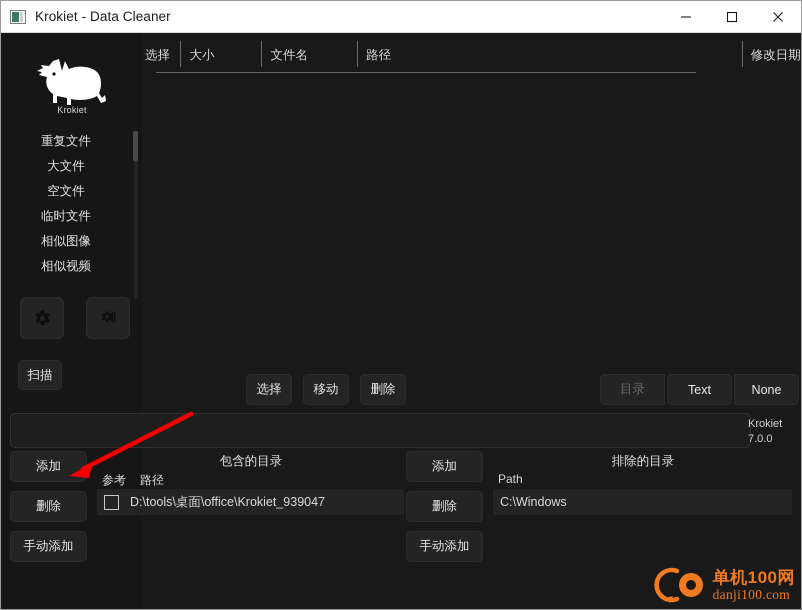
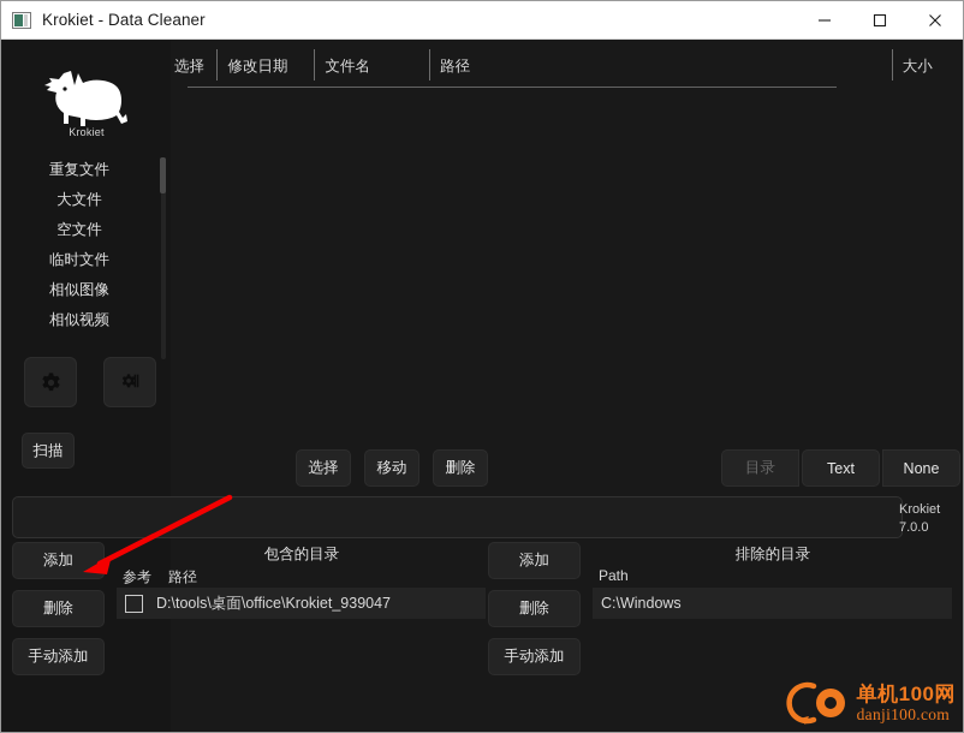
  Krokiet - Data Cleaner
  Krokiet
  重复文件
  大文件
  空文件
  临时文件
  相似图像
  相似视频
  扫描
  选择
- 大小
+ 修改日期
  文件名
  路径
- 修改日期
+ 大小
  选择
  移动
  删除
  目录
  Text
  None
  Krokiet
  7.0.0
  添加
  删除
  手动添加
  包含的目录
  参考
  路径
  D:\tools\桌面\office\Krokiet_939047
  添加
  删除
  手动添加
  排除的目录
  Path
  C:\Windows
  单机100网
  danji100.com
